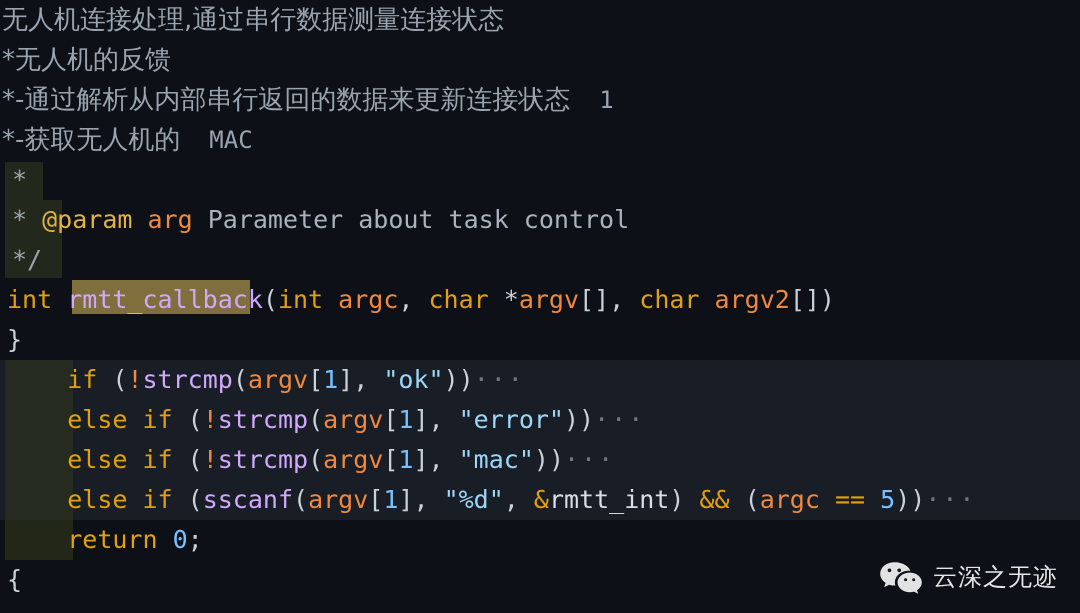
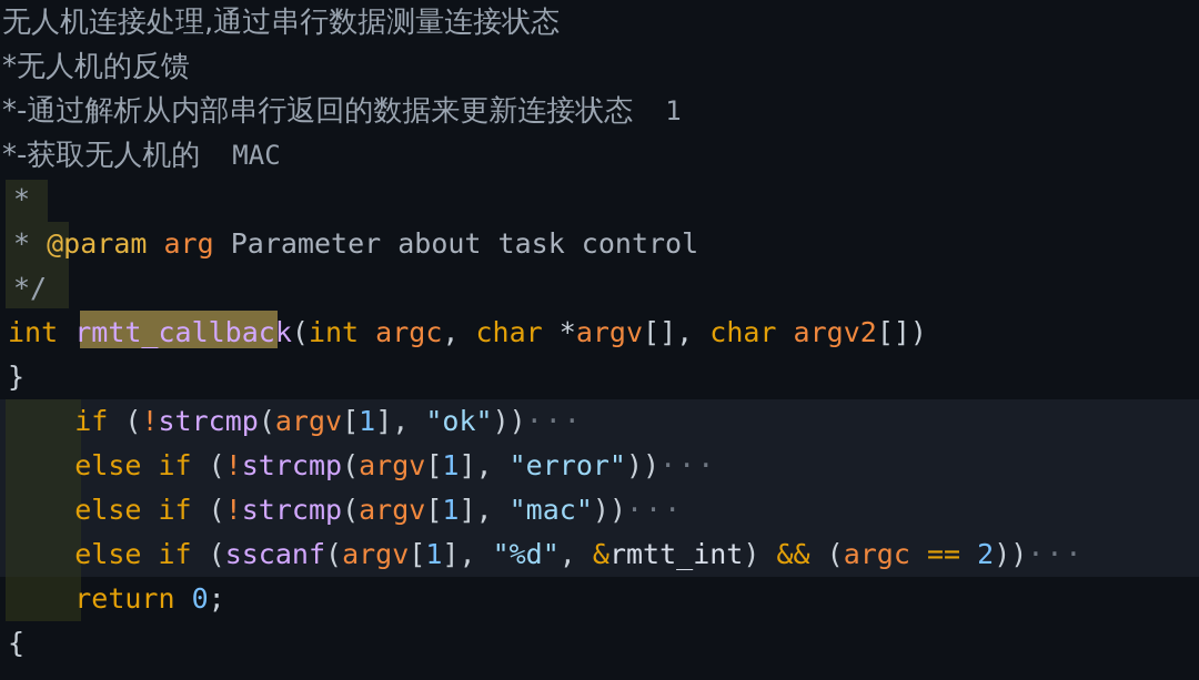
  无人机连接处理,通过串行数据测量连接状态
  *无人机的反馈
  *-通过解析从内部串行返回的数据来更新连接状态 1
  *-获取无人机的 MAC
  *
  * @param arg Parameter about task control
  */
  int rmtt_callback(int argc, char *argv[], char argv2[])
  }
  if (!strcmp(argv[1], "ok"))···
  else if (!strcmp(argv[1], "error"))···
  else if (!strcmp(argv[1], "mac"))···
- else if (sscanf(argv[1], "%d", &rmtt_int) && (argc == 5))···
+ else if (sscanf(argv[1], "%d", &rmtt_int) && (argc == 2))···
  return 0;
  {
- 云深之无迹
